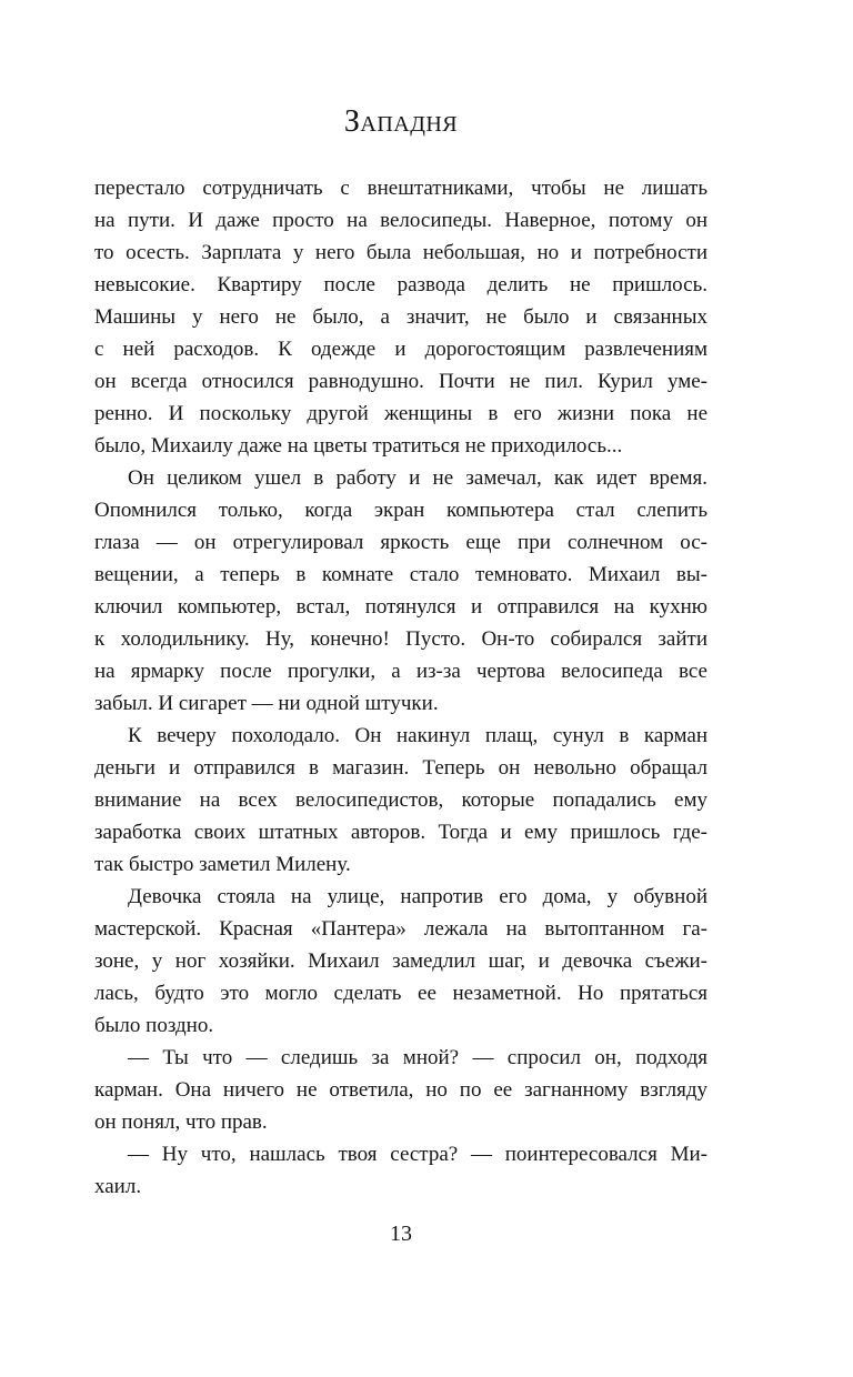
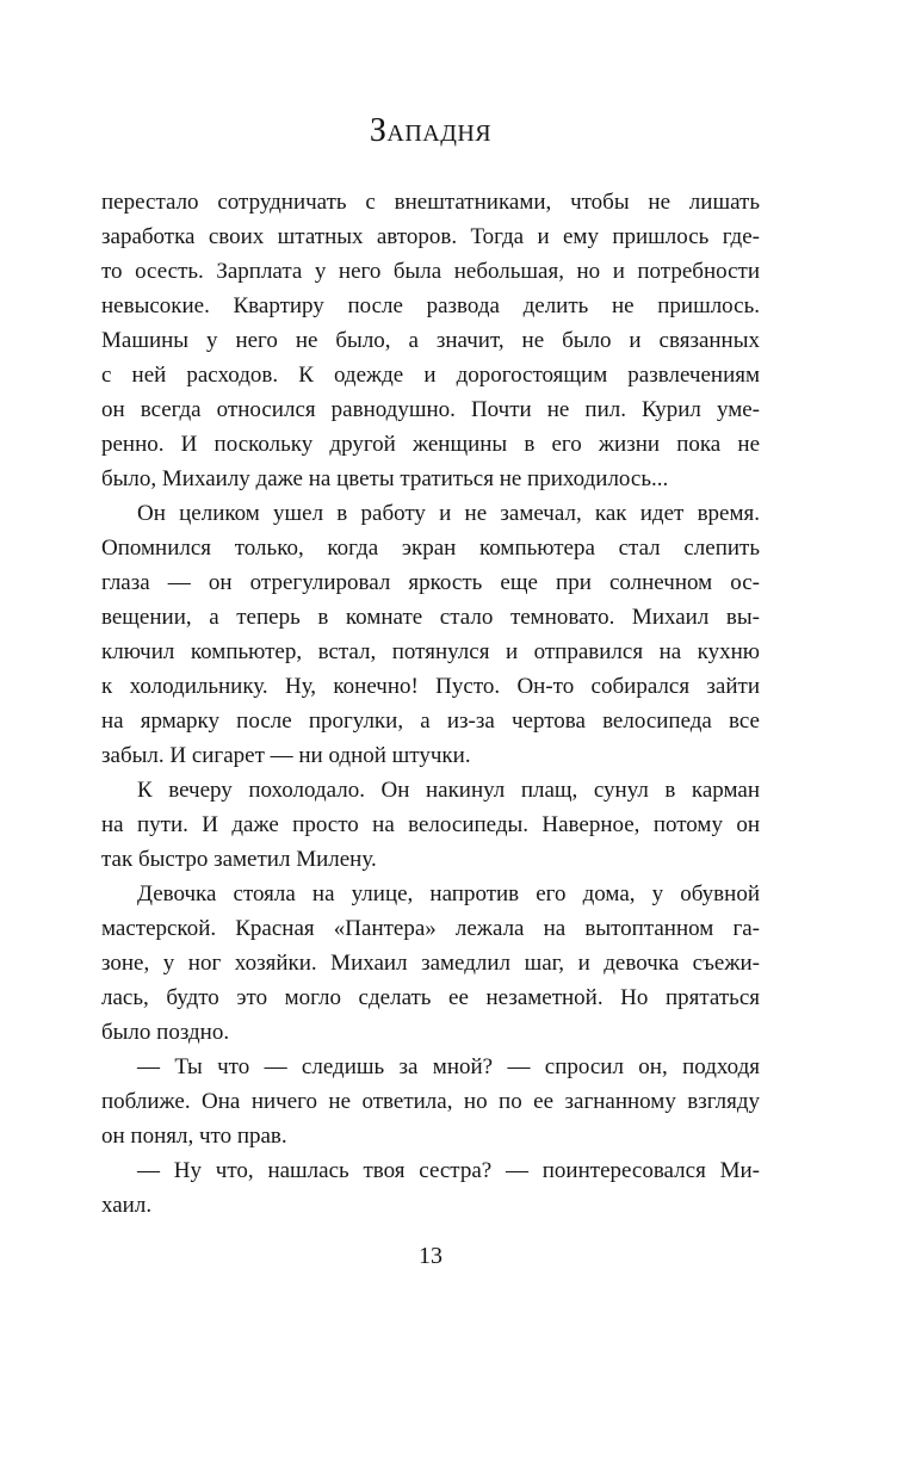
  Западня
  перестало сотрудничать с внештатниками, чтобы не лишать
- на пути. И даже просто на велосипеды. Наверное, потому он
+ заработка своих штатных авторов. Тогда и ему пришлось где-
  то осесть. Зарплата у него была небольшая, но и потребности
  невысокие. Квартиру после развода делить не пришлось.
  Машины у него не было, а значит, не было и связанных
  с ней расходов. К одежде и дорогостоящим развлечениям
  он всегда относился равнодушно. Почти не пил. Курил уме-
  ренно. И поскольку другой женщины в его жизни пока не
  было, Михаилу даже на цветы тратиться не приходилось...
  Он целиком ушел в работу и не замечал, как идет время.
  Опомнился только, когда экран компьютера стал слепить
  глаза — он отрегулировал яркость еще при солнечном ос-
  вещении, а теперь в комнате стало темновато. Михаил вы-
  ключил компьютер, встал, потянулся и отправился на кухню
  к холодильнику. Ну, конечно! Пусто. Он-то собирался зайти
  на ярмарку после прогулки, а из-за чертова велосипеда все
  забыл. И сигарет — ни одной штучки.
  К вечеру похолодало. Он накинул плащ, сунул в карман
- деньги и отправился в магазин. Теперь он невольно обращал
- внимание на всех велосипедистов, которые попадались ему
- заработка своих штатных авторов. Тогда и ему пришлось где-
+ на пути. И даже просто на велосипеды. Наверное, потому он
  так быстро заметил Милену.
  Девочка стояла на улице, напротив его дома, у обувной
  мастерской. Красная «Пантера» лежала на вытоптанном га-
  зоне, у ног хозяйки. Михаил замедлил шаг, и девочка съежи-
  лась, будто это могло сделать ее незаметной. Но прятаться
  было поздно.
  — Ты что — следишь за мной? — спросил он, подходя
- карман. Она ничего не ответила, но по ее загнанному взгляду
+ поближе. Она ничего не ответила, но по ее загнанному взгляду
  он понял, что прав.
  — Ну что, нашлась твоя сестра? — поинтересовался Ми-
  хаил.
  13
